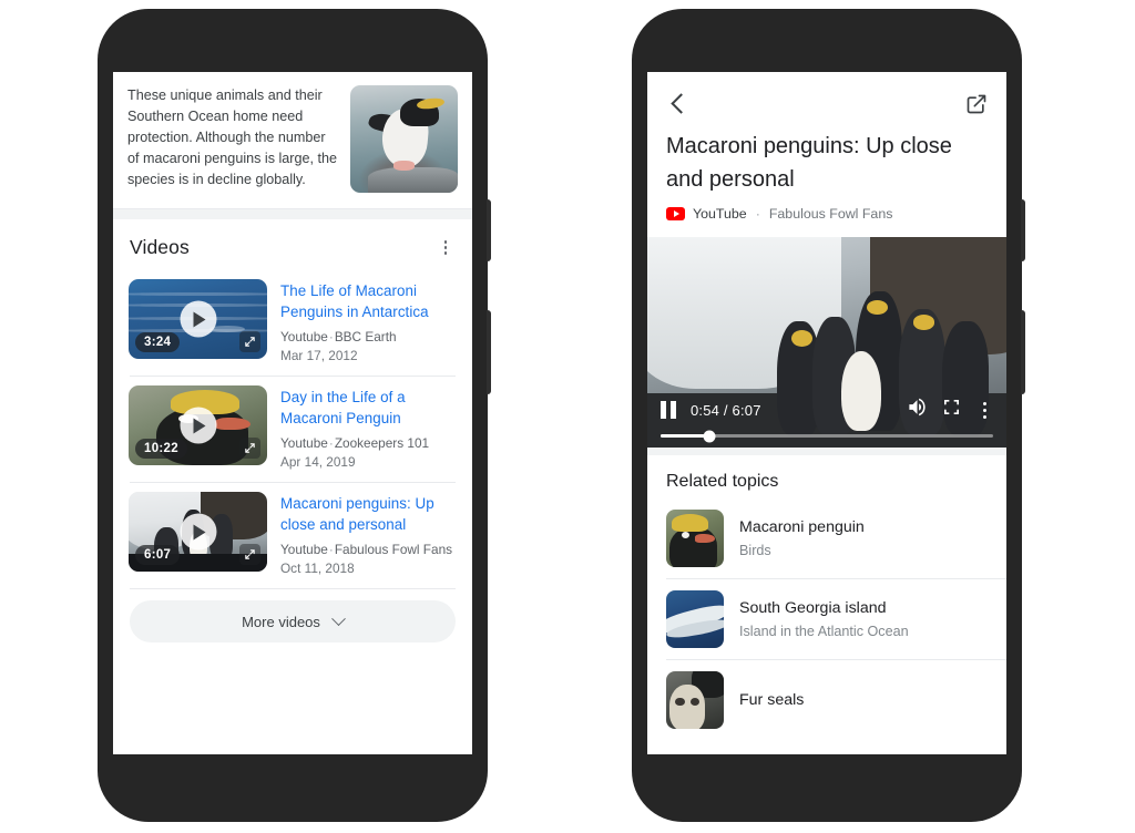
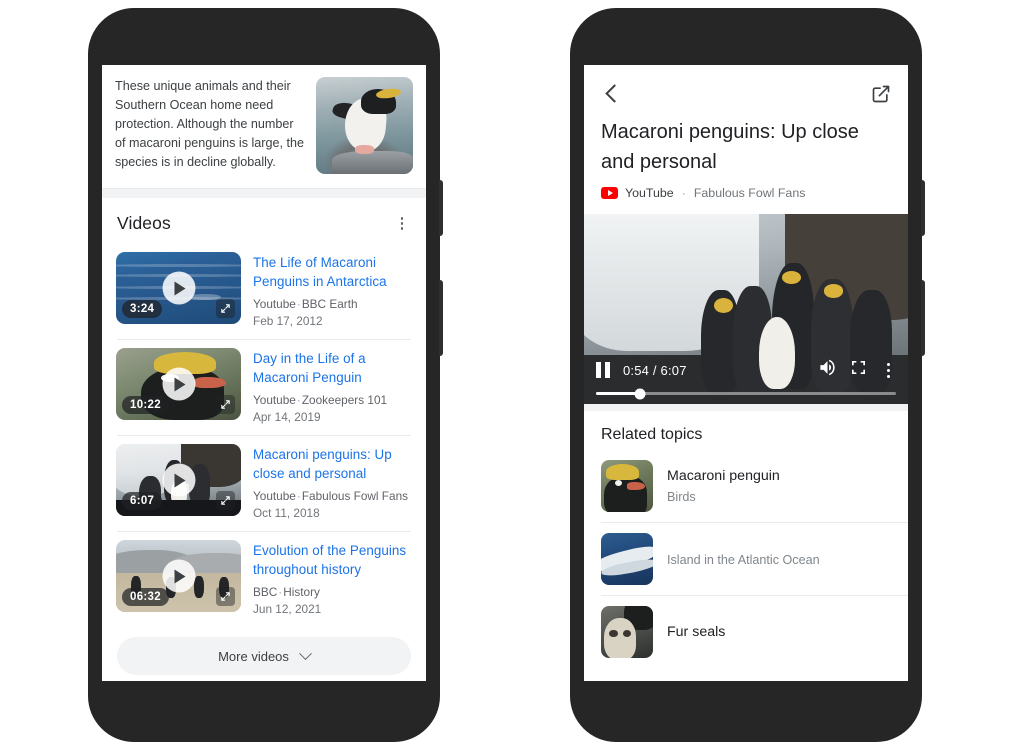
  These unique animals and their Southern Ocean home need protection. Although the number of macaroni penguins is large, the species is in decline globally.
  Videos
  3:24
  The Life of Macaroni Penguins in Antarctica
  Youtube·BBC Earth
- Mar 17, 2012
+ Feb 17, 2012
  10:22
  Day in the Life of a Macaroni Penguin
  Youtube·Zookeepers 101
  Apr 14, 2019
  6:07
  Macaroni penguins: Up close and personal
  Youtube·Fabulous Fowl Fans
  Oct 11, 2018
+ 06:32
+ Evolution of the Penguins throughout history
+ BBC·History
+ Jun 12, 2021
  More videos
  Macaroni penguins: Up close and personal
  YouTube
  ·
  Fabulous Fowl Fans
  0:54 / 6:07
  Related topics
  Macaroni penguin
  Birds
- South Georgia island
  Island in the Atlantic Ocean
  Fur seals
